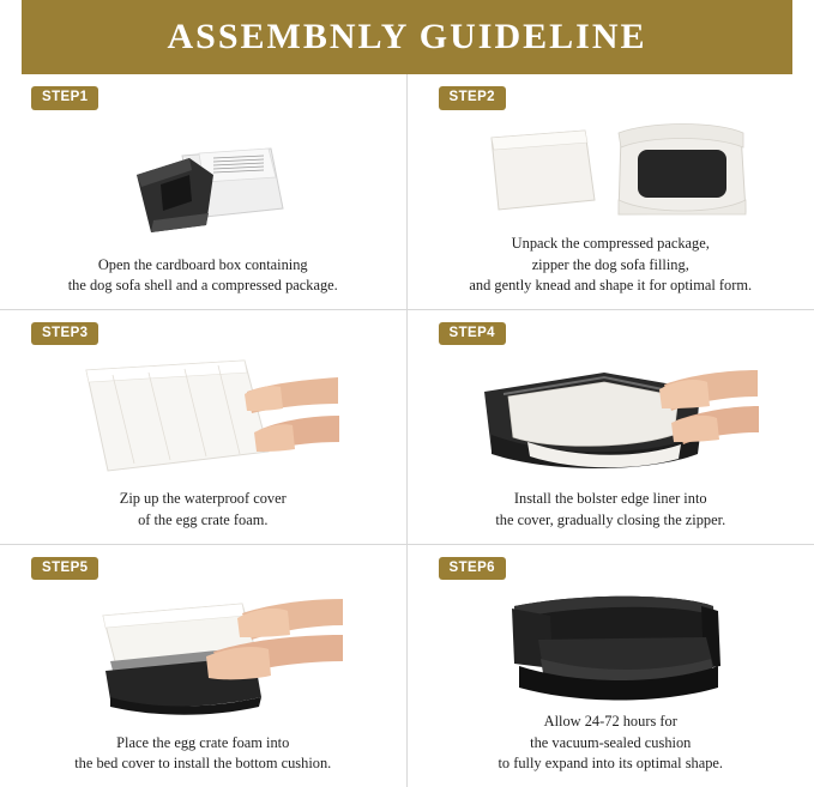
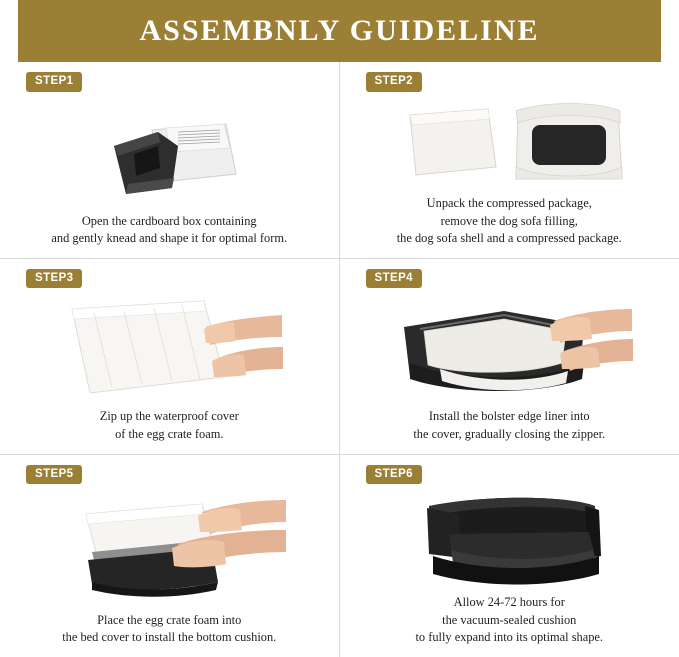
  ASSEMBNLY GUIDELINE
  STEP1
  Open the cardboard box containing
- the dog sofa shell and a compressed package.
+ and gently knead and shape it for optimal form.
  STEP2
  Unpack the compressed package,
- zipper the dog sofa filling,
+ remove the dog sofa filling,
- and gently knead and shape it for optimal form.
+ the dog sofa shell and a compressed package.
  STEP3
  Zip up the waterproof cover
  of the egg crate foam.
  STEP4
  Install the bolster edge liner into
  the cover, gradually closing the zipper.
  STEP5
  Place the egg crate foam into
  the bed cover to install the bottom cushion.
  STEP6
  Allow 24-72 hours for
  the vacuum-sealed cushion
  to fully expand into its optimal shape.
